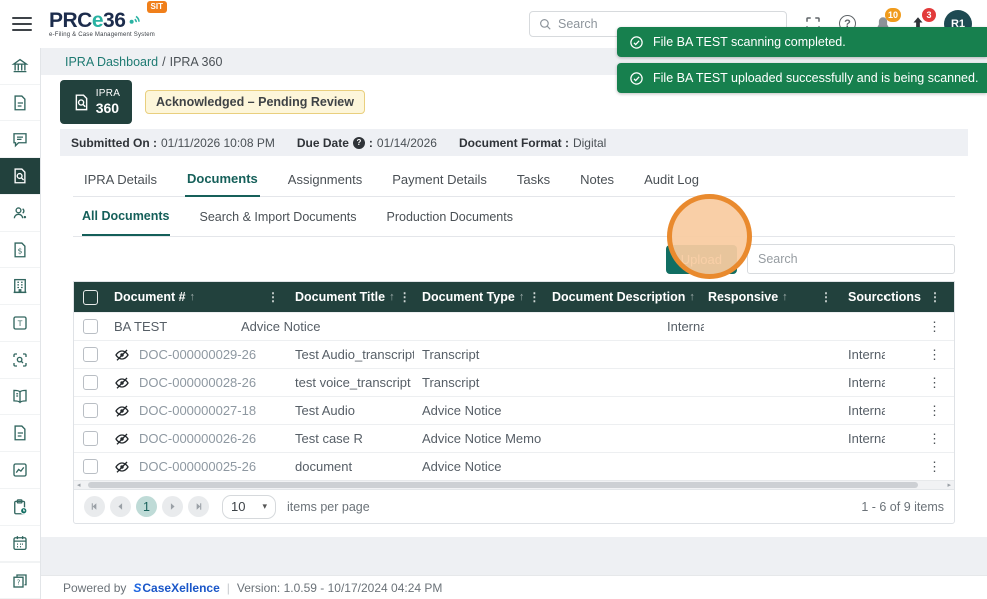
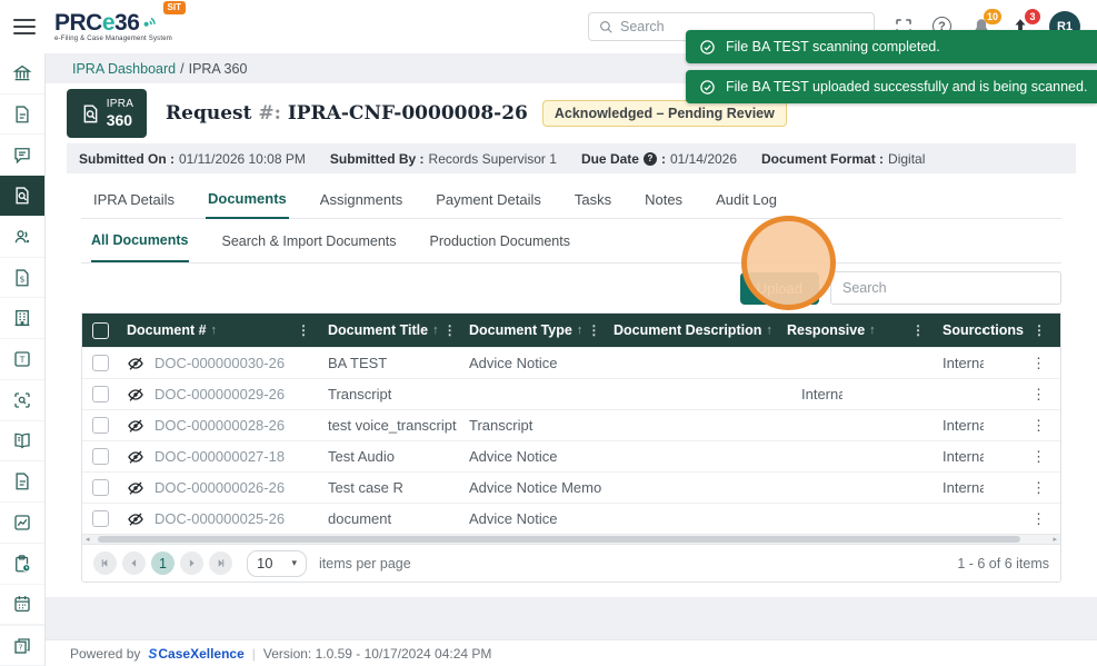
  PRC
  e
  36
  SIT
  Search
  ?
  10
  3
  R1
  IPRA Dashboard
  /
  IPRA 360
  IPRA
  360
+ Request #: IPRA-CNF-0000008-26
  Acknowledged – Pending Review
  Submitted On :
  01/11/2026 10:08 PM
+ Submitted By :
+ Records Supervisor 1
  Due Date
  ?
  :
  01/14/2026
  Document Format :
  Digital
  IPRA Details
  Documents
  Assignments
  Payment Details
  Tasks
  Notes
  Audit Log
  All Documents
  Search & Import Documents
  Production Documents
  Search
  Document #
  ↑
  ⋮
  Document Title
  ↑
  ⋮
  Document Type
  ↑
  ⋮
  Document Description
  ↑
  Responsive
  ↑
  ⋮
  Sourc
  ctions
  ⋮
+ DOC-000000030-26
  BA TEST
  Advice Notice
  Interna
  ⋮
  DOC-000000029-26
- Test Audio_transcript
  Transcript
  Interna
  ⋮
  DOC-000000028-26
  test voice_transcript
  Transcript
  Interna
  ⋮
  DOC-000000027-18
  Test Audio
  Advice Notice
  Interna
  ⋮
  DOC-000000026-26
  Test case R
  Advice Notice Memo
  Interna
  ⋮
  DOC-000000025-26
  document
  Advice Notice
  ⋮
  1
  10
  ▾
  items per page
- 1 - 6 of 9 items
+ 1 - 6 of 6 items
  Powered by
  S
  CaseXellence
  |
  Version: 1.0.59 - 10/17/2024 04:24 PM
  File BA TEST scanning completed.
  File BA TEST uploaded successfully and is being scanned.
